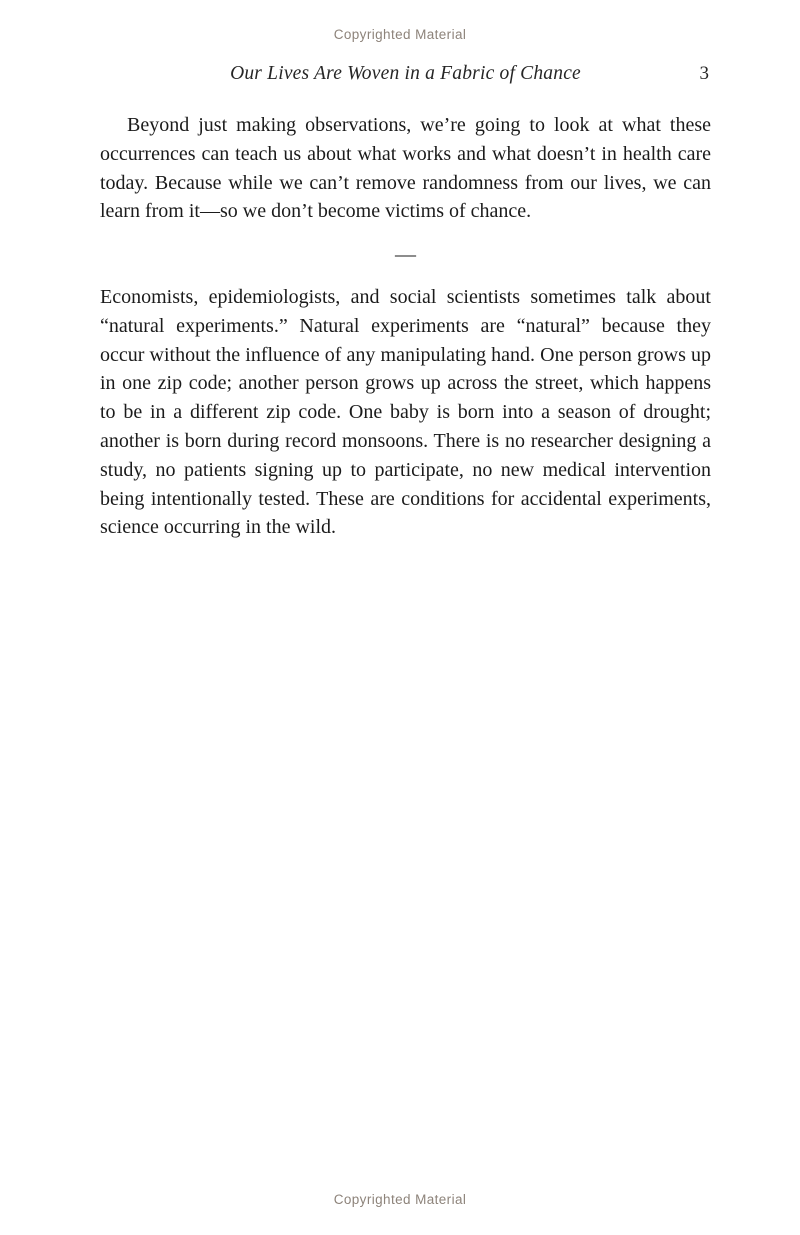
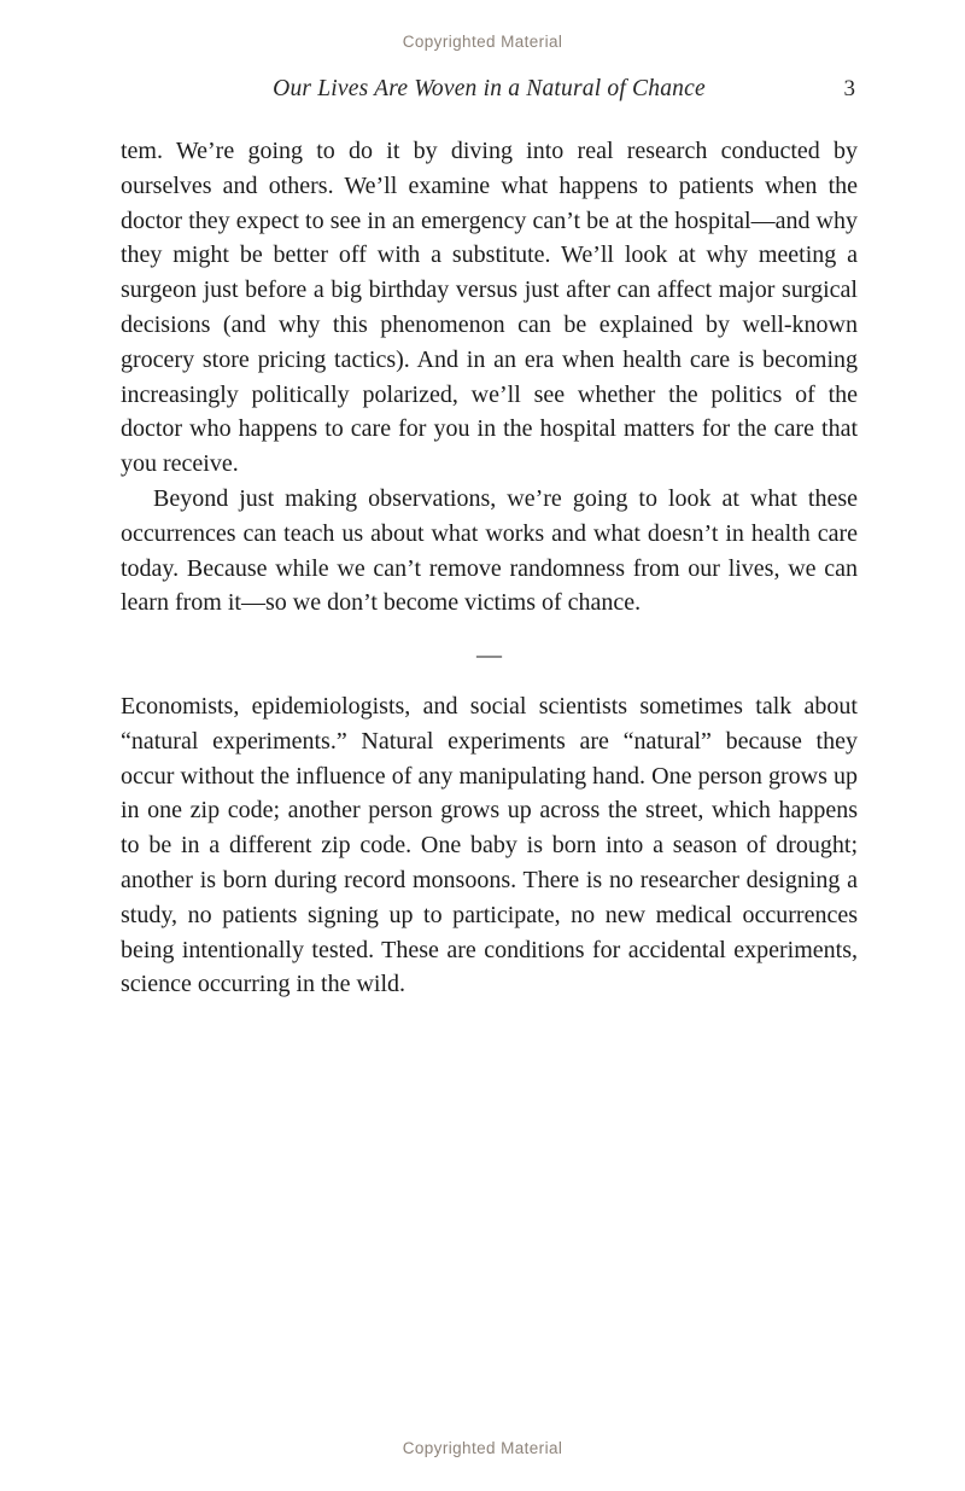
  Copyrighted Material
- Our Lives Are Woven in a Fabric of Chance
+ Our Lives Are Woven in a Natural of Chance
  3
+ tem. We’re going to do it by diving into real research conducted by ourselves and others. We’ll examine what happens to patients when the doctor they expect to see in an emergency can’t be at the hospital—and why they might be better off with a substitute. We’ll look at why meeting a surgeon just before a big birthday versus just after can affect major surgical decisions (and why this phenomenon can be explained by well-known grocery store pricing tactics). And in an era when health care is becoming increasingly politically polarized, we’ll see whether the politics of the doctor who happens to care for you in the hospital matters for the care that you receive.
  Beyond just making observations, we’re going to look at what these occurrences can teach us about what works and what doesn’t in health care today. Because while we can’t remove randomness from our lives, we can learn from it—so we don’t become victims of chance.
  —
- Economists, epidemiologists, and social scientists sometimes talk about “natural experiments.” Natural experiments are “natural” because they occur without the influence of any manipulating hand. One person grows up in one zip code; another person grows up across the street, which happens to be in a different zip code. One baby is born into a season of drought; another is born during record monsoons. There is no researcher designing a study, no patients signing up to participate, no new medical intervention being intentionally tested. These are conditions for accidental experiments, science occurring in the wild.
+ Economists, epidemiologists, and social scientists sometimes talk about “natural experiments.” Natural experiments are “natural” because they occur without the influence of any manipulating hand. One person grows up in one zip code; another person grows up across the street, which happens to be in a different zip code. One baby is born into a season of drought; another is born during record monsoons. There is no researcher designing a study, no patients signing up to participate, no new medical occurrences being intentionally tested. These are conditions for accidental experiments, science occurring in the wild.
  Copyrighted Material
